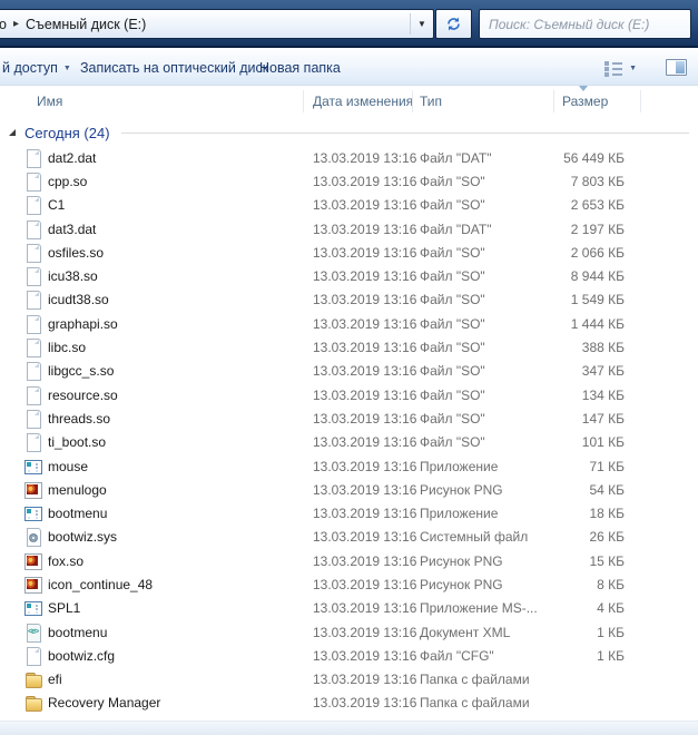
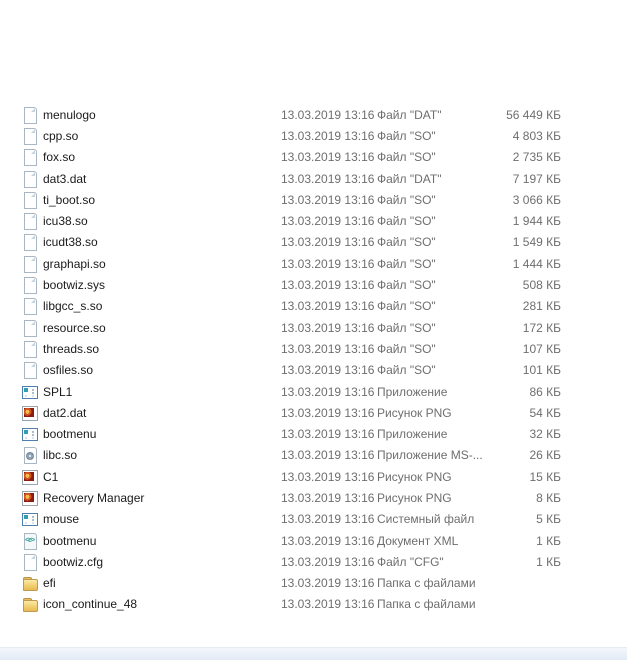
- о
- ▸
- Съемный диск (E:)
- ▼
- Поиск: Съемный диск (E:)
- й доступ
- Записать на оптический диск
- Новая папка
- Имя
- Дата изменения
- Тип
- Размер
- Сегодня (24)
- dat2.dat
+ menulogo
  13.03.2019 13:16
  Файл "DAT"
  56 449 КБ
  cpp.so
  13.03.2019 13:16
  Файл "SO"
- 7 803 КБ
+ 4 803 КБ
- C1
+ fox.so
  13.03.2019 13:16
  Файл "SO"
- 2 653 КБ
+ 2 735 КБ
  dat3.dat
  13.03.2019 13:16
  Файл "DAT"
- 2 197 КБ
+ 7 197 КБ
- osfiles.so
+ ti_boot.so
  13.03.2019 13:16
  Файл "SO"
- 2 066 КБ
+ 3 066 КБ
  icu38.so
  13.03.2019 13:16
  Файл "SO"
- 8 944 КБ
+ 1 944 КБ
  icudt38.so
  13.03.2019 13:16
  Файл "SO"
  1 549 КБ
  graphapi.so
  13.03.2019 13:16
  Файл "SO"
  1 444 КБ
- libc.so
+ bootwiz.sys
  13.03.2019 13:16
  Файл "SO"
- 388 КБ
+ 508 КБ
  libgcc_s.so
  13.03.2019 13:16
  Файл "SO"
- 347 КБ
+ 281 КБ
  resource.so
  13.03.2019 13:16
  Файл "SO"
- 134 КБ
+ 172 КБ
  threads.so
  13.03.2019 13:16
  Файл "SO"
- 147 КБ
+ 107 КБ
- ti_boot.so
+ osfiles.so
  13.03.2019 13:16
  Файл "SO"
  101 КБ
- mouse
+ SPL1
  13.03.2019 13:16
  Приложение
- 71 КБ
+ 86 КБ
- menulogo
+ dat2.dat
  13.03.2019 13:16
  Рисунок PNG
  54 КБ
  bootmenu
  13.03.2019 13:16
  Приложение
- 18 КБ
+ 32 КБ
- bootwiz.sys
+ libc.so
  13.03.2019 13:16
- Системный файл
+ Приложение MS-...
  26 КБ
- fox.so
+ C1
  13.03.2019 13:16
  Рисунок PNG
  15 КБ
- icon_continue_48
+ Recovery Manager
  13.03.2019 13:16
  Рисунок PNG
  8 КБ
- SPL1
+ mouse
  13.03.2019 13:16
- Приложение MS-...
+ Системный файл
- 4 КБ
+ 5 КБ
  bootmenu
  13.03.2019 13:16
  Документ XML
  1 КБ
  bootwiz.cfg
  13.03.2019 13:16
  Файл "CFG"
  1 КБ
  efi
  13.03.2019 13:16
  Папка с файлами
- Recovery Manager
+ icon_continue_48
  13.03.2019 13:16
  Папка с файлами
